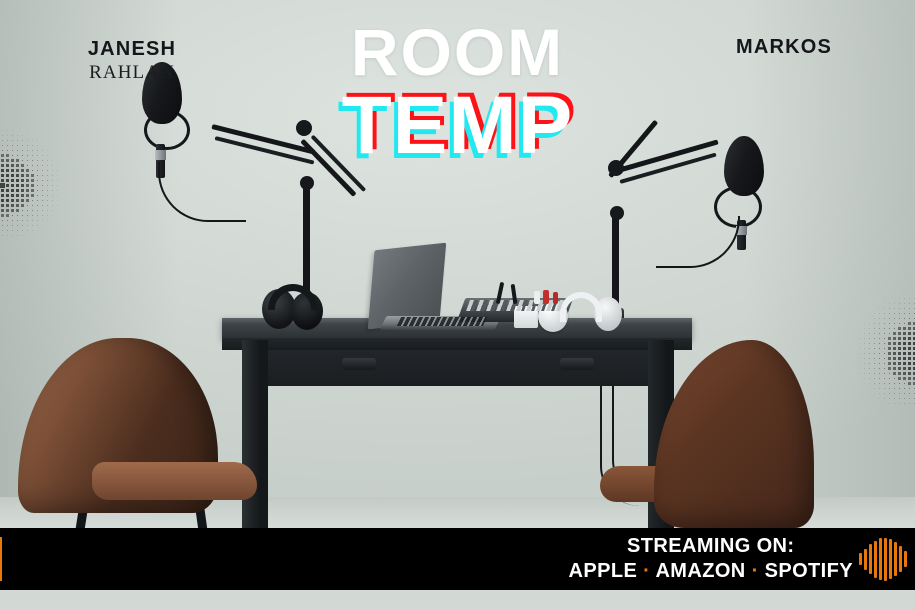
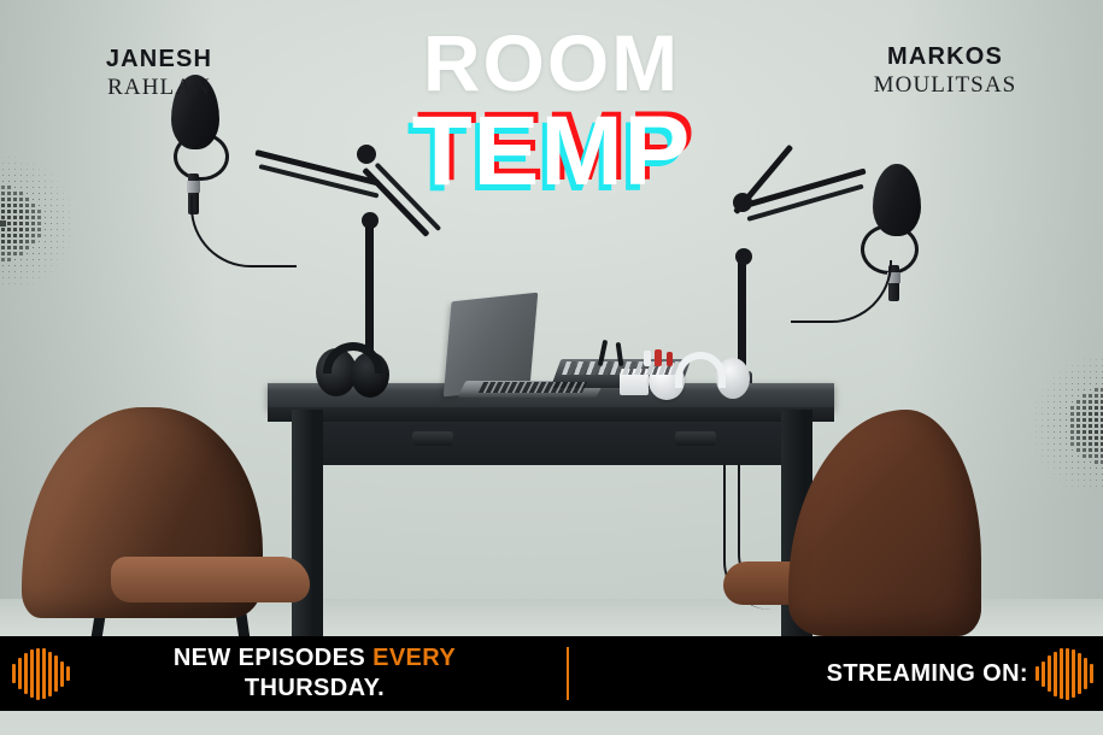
  ROOM
  TEMP
  JANESH
  RAHLAN
  MARKOS
+ MOULITSAS
+ NEW EPISODES EVERY
+ THURSDAY.
  STREAMING ON:
- APPLE · AMAZON · SPOTIFY
